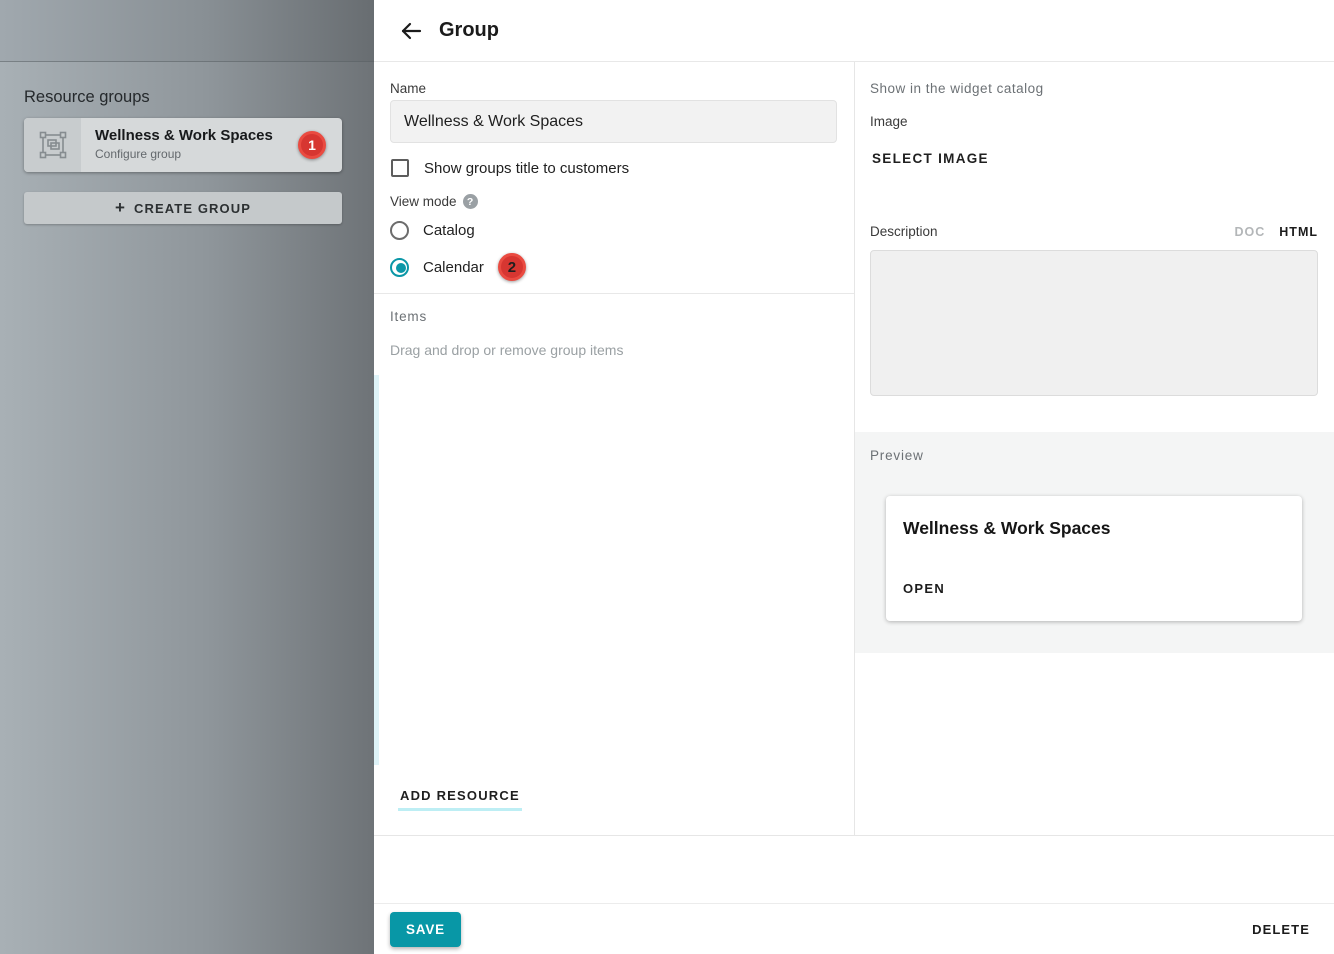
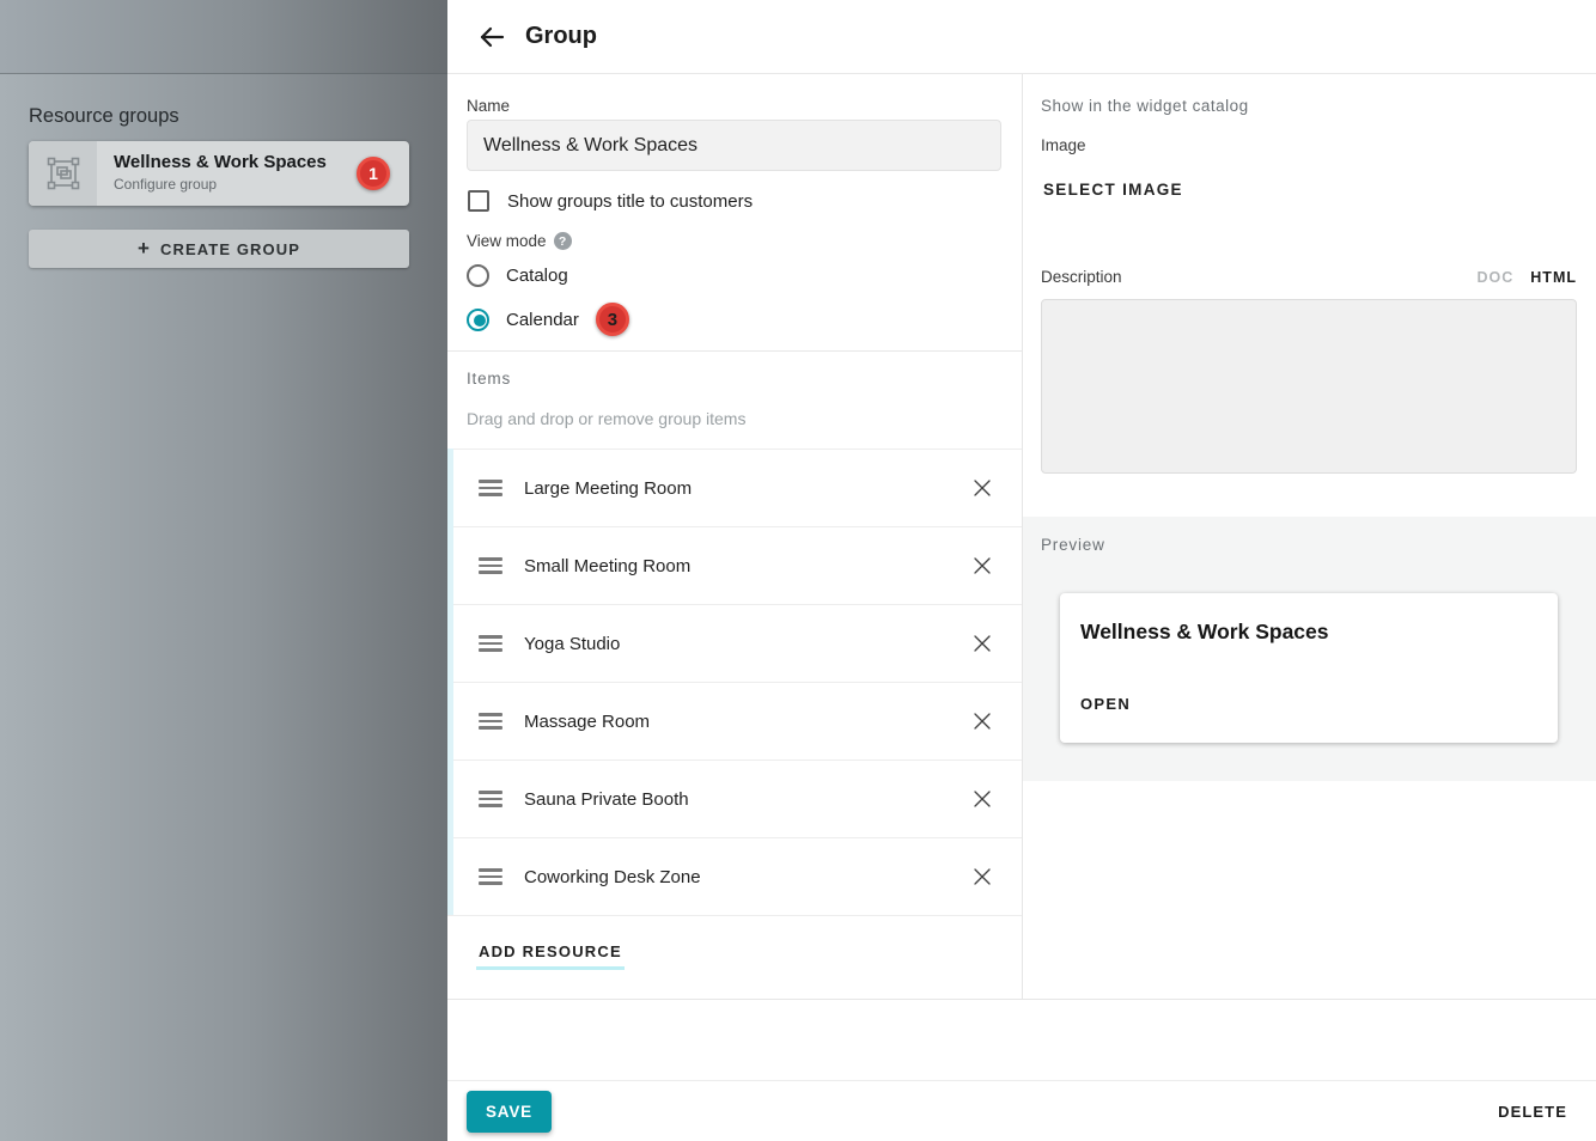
  Resource groups
  Wellness & Work Spaces
  Configure group
  1
  +
  CREATE GROUP
  Group
  Name
  Wellness & Work Spaces
  Show groups title to customers
  View mode
  ?
  Catalog
  Calendar
- 2
+ 3
  Items
  Drag and drop or remove group items
+ Large Meeting Room
+ Small Meeting Room
+ Yoga Studio
+ Massage Room
+ Sauna Private Booth
+ Coworking Desk Zone
  ADD RESOURCE
  Show in the widget catalog
  Image
  SELECT IMAGE
  Description
  DOC
  HTML
  Preview
  Wellness & Work Spaces
  OPEN
  SAVE
  DELETE
